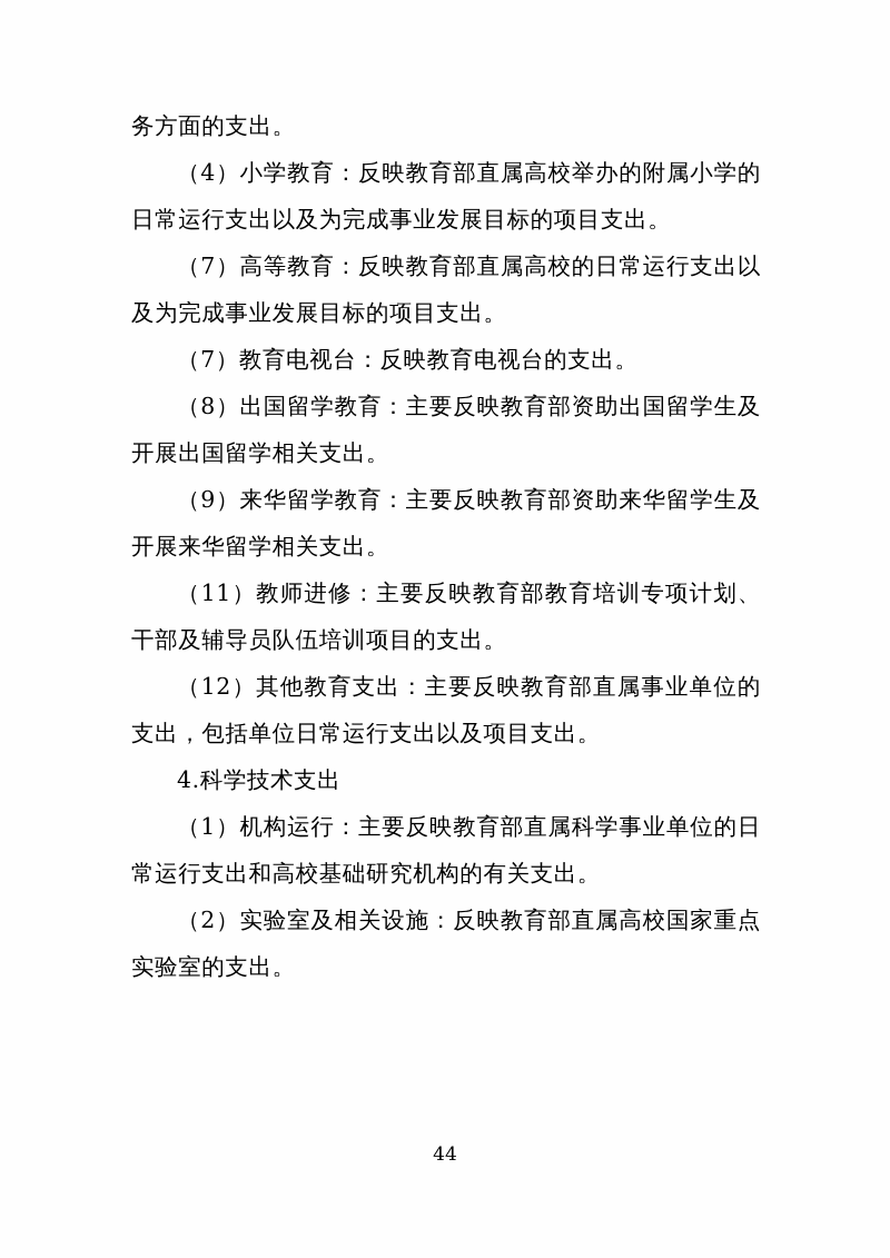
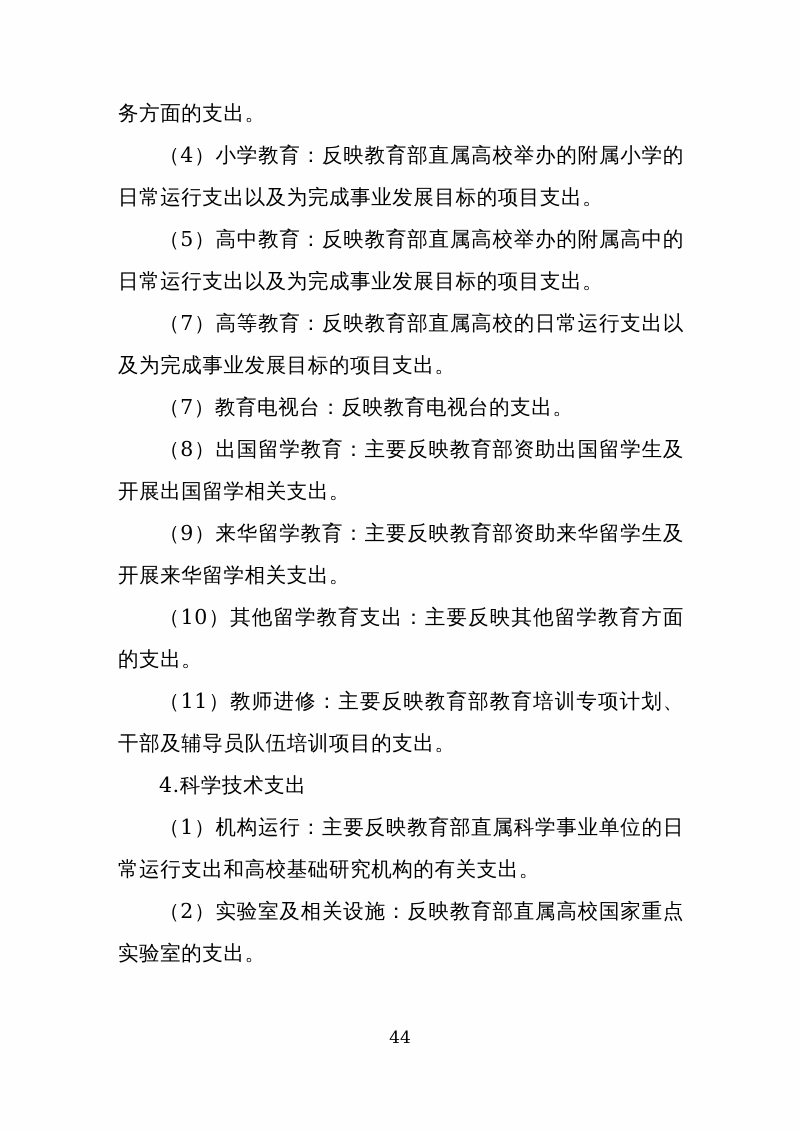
  务方面的支出。
  （4）小学教育：反映教育部直属高校举办的附属小学的日常运行支出以及为完成事业发展目标的项目支出。
+ （5）高中教育：反映教育部直属高校举办的附属高中的日常运行支出以及为完成事业发展目标的项目支出。
  （7）高等教育：反映教育部直属高校的日常运行支出以及为完成事业发展目标的项目支出。
  （7）教育电视台：反映教育电视台的支出。
  （8）出国留学教育：主要反映教育部资助出国留学生及开展出国留学相关支出。
  （9）来华留学教育：主要反映教育部资助来华留学生及开展来华留学相关支出。
+ （10）其他留学教育支出：主要反映其他留学教育方面的支出。
  （11）教师进修：主要反映教育部教育培训专项计划、干部及辅导员队伍培训项目的支出。
- （12）其他教育支出：主要反映教育部直属事业单位的支出，包括单位日常运行支出以及项目支出。
  4.科学技术支出
  （1）机构运行：主要反映教育部直属科学事业单位的日常运行支出和高校基础研究机构的有关支出。
  （2）实验室及相关设施：反映教育部直属高校国家重点实验室的支出。
  44
